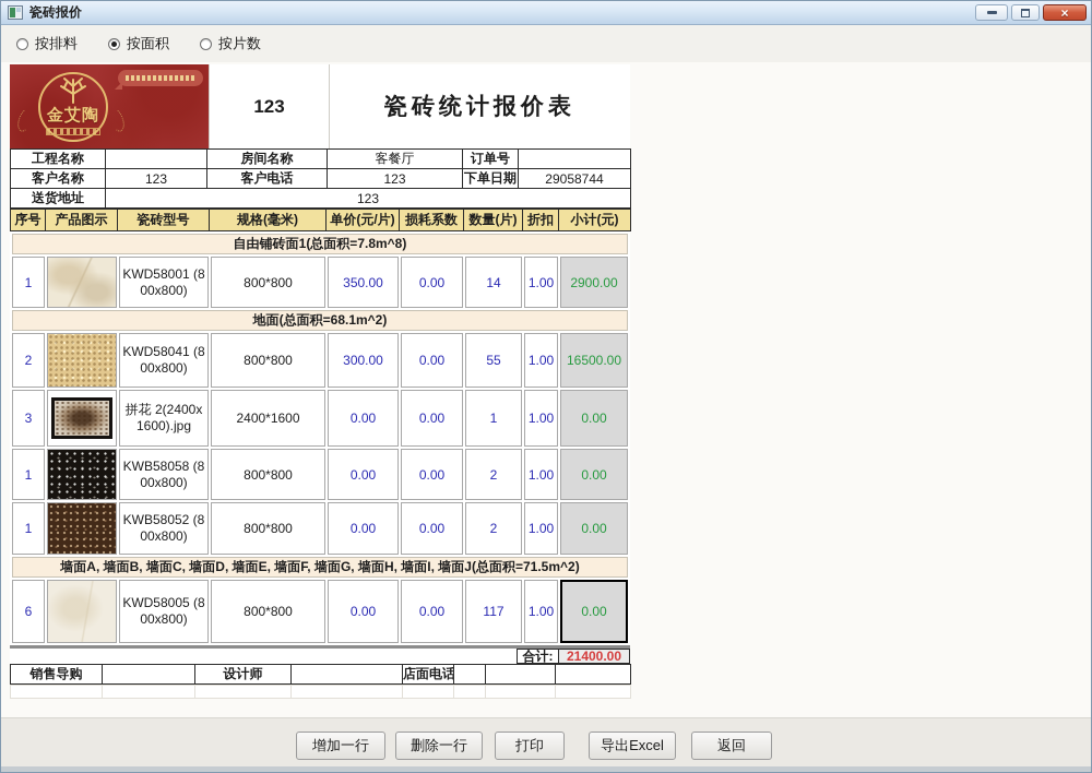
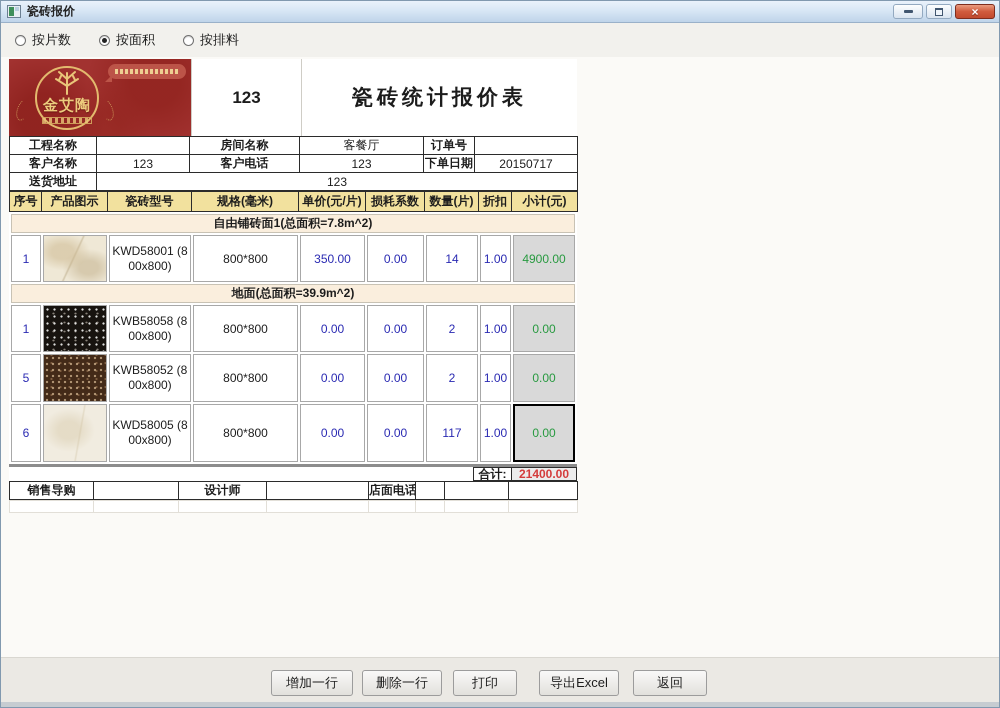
  瓷砖报价
  ×
- 按排料
+ 按片数
  按面积
- 按片数
+ 按排料
  金艾陶
  123
  瓷砖统计报价表
  工程名称		房间名称	客餐厅	订单号
- 客户名称	123	客户电话	123	下单日期	29058744
+ 客户名称	123	客户电话	123	下单日期	20150717
  送货地址	123
  序号	产品图示	瓷砖型号	规格(毫米)	单价(元/片)	损耗系数	数量(片)	折扣	小计(元)
- 自由铺砖面1(总面积=7.8m^8)
+ 自由铺砖面1(总面积=7.8m^2)
- 1		KWD58001 (800x800)	800*800	350.00	0.00	14	1.00	2900.00
+ 1		KWD58001 (800x800)	800*800	350.00	0.00	14	1.00	4900.00
- 地面(总面积=68.1m^2)
+ 地面(总面积=39.9m^2)
- 2		KWD58041 (800x800)	800*800	300.00	0.00	55	1.00	16500.00
- 3		拼花 2(2400x1600).jpg	2400*1600	0.00	0.00	1	1.00	0.00
  1		KWB58058 (800x800)	800*800	0.00	0.00	2	1.00	0.00
- 1		KWB58052 (800x800)	800*800	0.00	0.00	2	1.00	0.00
+ 5		KWB58052 (800x800)	800*800	0.00	0.00	2	1.00	0.00
- 墙面A, 墙面B, 墙面C, 墙面D, 墙面E, 墙面F, 墙面G, 墙面H, 墙面I, 墙面J(总面积=71.5m^2)
  6		KWD58005 (800x800)	800*800	0.00	0.00	117	1.00	0.00
  合计:
  21400.00
  销售导购		设计师		店面电话
  增加一行
  删除一行
  打印
  导出Excel
  返回
